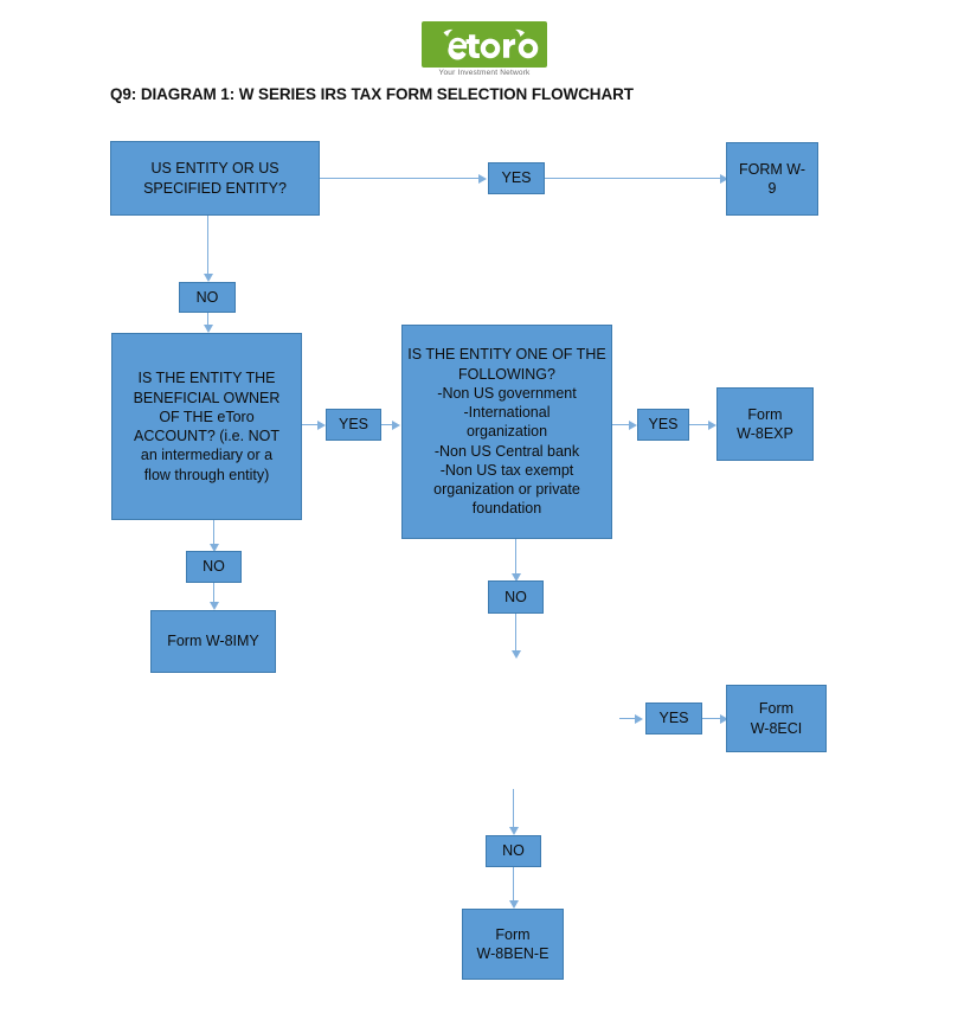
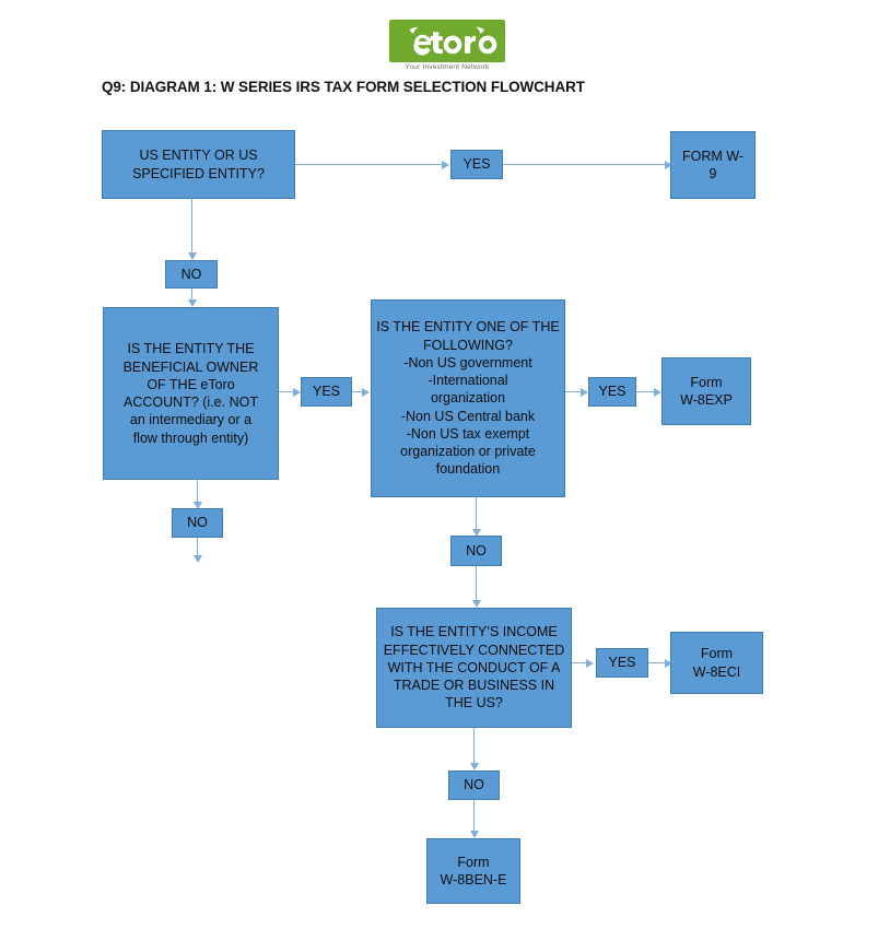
  Q9: DIAGRAM 1: W SERIES IRS TAX FORM SELECTION FLOWCHART
  US ENTITY OR US
  SPECIFIED ENTITY?
  YES
  FORM W-
  9
  NO
  IS THE ENTITY THE
  BENEFICIAL OWNER
  OF THE eToro
  ACCOUNT? (i.e. NOT
  an intermediary or a
  flow through entity)
  YES
  IS THE ENTITY ONE OF THE
  FOLLOWING?
  -Non US government
  -International
  organization
  -Non US Central bank
  -Non US tax exempt
  organization or private
  foundation
  YES
  Form
  W-8EXP
  NO
- Form W-8IMY
  NO
+ IS THE ENTITY’S INCOME
+ EFFECTIVELY CONNECTED
+ WITH THE CONDUCT OF A
+ TRADE OR BUSINESS IN
+ THE US?
  YES
  Form
  W-8ECI
  NO
  Form
  W-8BEN-E
